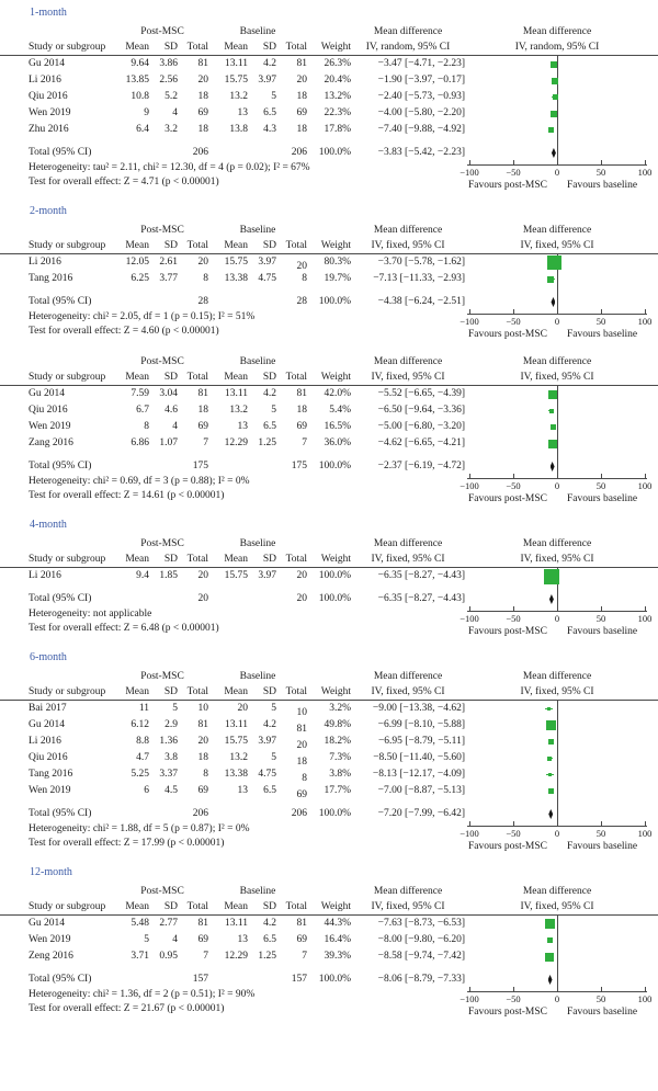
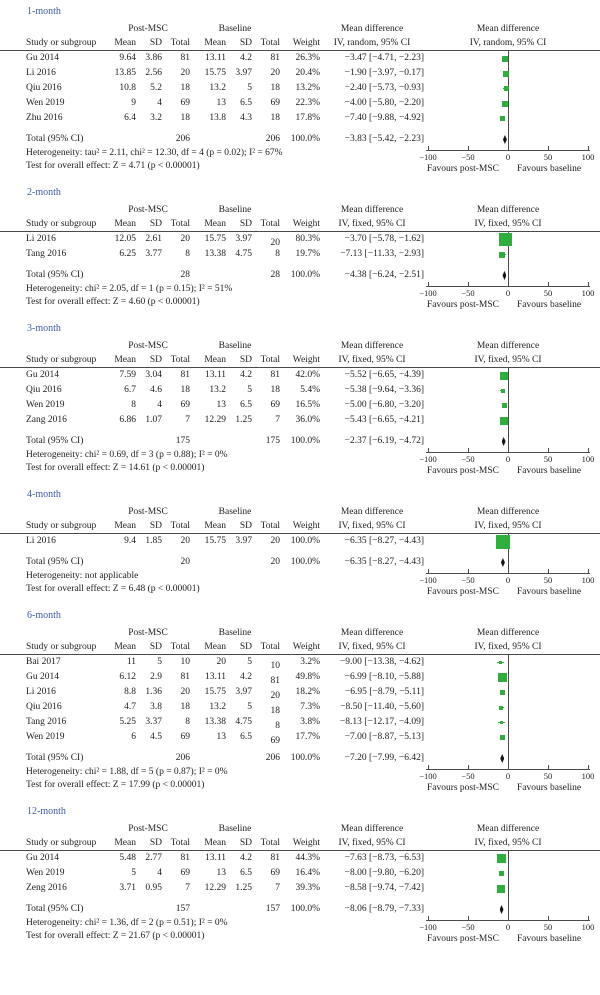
  1-month
  Post-MSC
  Baseline
  Mean difference
  Study or subgroup
  Mean
  SD
  Total
  Mean
  SD
  Total
  Weight
  IV, random, 95% CI
  Mean difference
  IV, random, 95% CI
  Gu 2014
  9.64
  3.86
  81
  13.11
  4.2
  81
  26.3%
  −3.47 [−4.71, −2.23]
  Li 2016
  13.85
  2.56
  20
  15.75
  3.97
  20
  20.4%
  −1.90 [−3.97, −0.17]
  Qiu 2016
  10.8
  5.2
  18
  13.2
  5
  18
  13.2%
  −2.40 [−5.73, −0.93]
  Wen 2019
  9
  4
  69
  13
  6.5
  69
  22.3%
  −4.00 [−5.80, −2.20]
  Zhu 2016
  6.4
  3.2
  18
  13.8
  4.3
  18
  17.8%
  −7.40 [−9.88, −4.92]
  Total (95% CI)
  206
  206
  100.0%
  −3.83 [−5.42, −2.23]
  Heterogeneity: tau² = 2.11, chi² = 12.30, df = 4 (p = 0.02); I² = 67%
  Test for overall effect: Z = 4.71 (p < 0.00001)
  −100
  −50
  0
  50
  100
  Favours post-MSC
  Favours baseline
  2-month
  Post-MSC
  Baseline
  Mean difference
  Study or subgroup
  Mean
  SD
  Total
  Mean
  SD
  Total
  Weight
  IV, fixed, 95% CI
  Mean difference
  IV, fixed, 95% CI
  Li 2016
  12.05
  2.61
  20
  15.75
  3.97
  20
  80.3%
  −3.70 [−5.78, −1.62]
  Tang 2016
  6.25
  3.77
  8
  13.38
  4.75
  8
  19.7%
  −7.13 [−11.33, −2.93]
  Total (95% CI)
  28
  28
  100.0%
  −4.38 [−6.24, −2.51]
  Heterogeneity: chi² = 2.05, df = 1 (p = 0.15); I² = 51%
  Test for overall effect: Z = 4.60 (p < 0.00001)
  −100
  −50
  0
  50
  100
  Favours post-MSC
  Favours baseline
+ 3-month
  Post-MSC
  Baseline
  Mean difference
  Study or subgroup
  Mean
  SD
  Total
  Mean
  SD
  Total
  Weight
  IV, fixed, 95% CI
  Mean difference
  IV, fixed, 95% CI
  Gu 2014
  7.59
  3.04
  81
  13.11
  4.2
  81
  42.0%
  −5.52 [−6.65, −4.39]
  Qiu 2016
  6.7
  4.6
  18
  13.2
  5
  18
  5.4%
- −6.50 [−9.64, −3.36]
+ −5.38 [−9.64, −3.36]
  Wen 2019
  8
  4
  69
  13
  6.5
  69
  16.5%
  −5.00 [−6.80, −3.20]
  Zang 2016
  6.86
  1.07
  7
  12.29
  1.25
  7
  36.0%
- −4.62 [−6.65, −4.21]
+ −5.43 [−6.65, −4.21]
  Total (95% CI)
  175
  175
  100.0%
  −2.37 [−6.19, −4.72]
  Heterogeneity: chi² = 0.69, df = 3 (p = 0.88); I² = 0%
  Test for overall effect: Z = 14.61 (p < 0.00001)
  −100
  −50
  0
  50
  100
  Favours post-MSC
  Favours baseline
  4-month
  Post-MSC
  Baseline
  Mean difference
  Study or subgroup
  Mean
  SD
  Total
  Mean
  SD
  Total
  Weight
  IV, fixed, 95% CI
  Mean difference
  IV, fixed, 95% CI
  Li 2016
  9.4
  1.85
  20
  15.75
  3.97
  20
  100.0%
  −6.35 [−8.27, −4.43]
  Total (95% CI)
  20
  20
  100.0%
  −6.35 [−8.27, −4.43]
  Heterogeneity: not applicable
  Test for overall effect: Z = 6.48 (p < 0.00001)
  −100
  −50
  0
  50
  100
  Favours post-MSC
  Favours baseline
  6-month
  Post-MSC
  Baseline
  Mean difference
  Study or subgroup
  Mean
  SD
  Total
  Mean
  SD
  Total
  Weight
  IV, fixed, 95% CI
  Mean difference
  IV, fixed, 95% CI
  Bai 2017
  11
  5
  10
  20
  5
  10
  3.2%
  −9.00 [−13.38, −4.62]
  Gu 2014
  6.12
  2.9
  81
  13.11
  4.2
  81
  49.8%
  −6.99 [−8.10, −5.88]
  Li 2016
  8.8
  1.36
  20
  15.75
  3.97
  20
  18.2%
  −6.95 [−8.79, −5.11]
  Qiu 2016
  4.7
  3.8
  18
  13.2
  5
  18
  7.3%
  −8.50 [−11.40, −5.60]
  Tang 2016
  5.25
  3.37
  8
  13.38
  4.75
  8
  3.8%
  −8.13 [−12.17, −4.09]
  Wen 2019
  6
  4.5
  69
  13
  6.5
  69
  17.7%
  −7.00 [−8.87, −5.13]
  Total (95% CI)
  206
  206
  100.0%
  −7.20 [−7.99, −6.42]
  Heterogeneity: chi² = 1.88, df = 5 (p = 0.87); I² = 0%
  Test for overall effect: Z = 17.99 (p < 0.00001)
  −100
  −50
  0
  50
  100
  Favours post-MSC
  Favours baseline
  12-month
  Post-MSC
  Baseline
  Mean difference
  Study or subgroup
  Mean
  SD
  Total
  Mean
  SD
  Total
  Weight
  IV, fixed, 95% CI
  Mean difference
  IV, fixed, 95% CI
  Gu 2014
  5.48
  2.77
  81
  13.11
  4.2
  81
  44.3%
  −7.63 [−8.73, −6.53]
  Wen 2019
  5
  4
  69
  13
  6.5
  69
  16.4%
  −8.00 [−9.80, −6.20]
  Zeng 2016
  3.71
  0.95
  7
  12.29
  1.25
  7
  39.3%
  −8.58 [−9.74, −7.42]
  Total (95% CI)
  157
  157
  100.0%
  −8.06 [−8.79, −7.33]
- Heterogeneity: chi² = 1.36, df = 2 (p = 0.51); I² = 90%
+ Heterogeneity: chi² = 1.36, df = 2 (p = 0.51); I² = 0%
  Test for overall effect: Z = 21.67 (p < 0.00001)
  −100
  −50
  0
  50
  100
  Favours post-MSC
  Favours baseline
